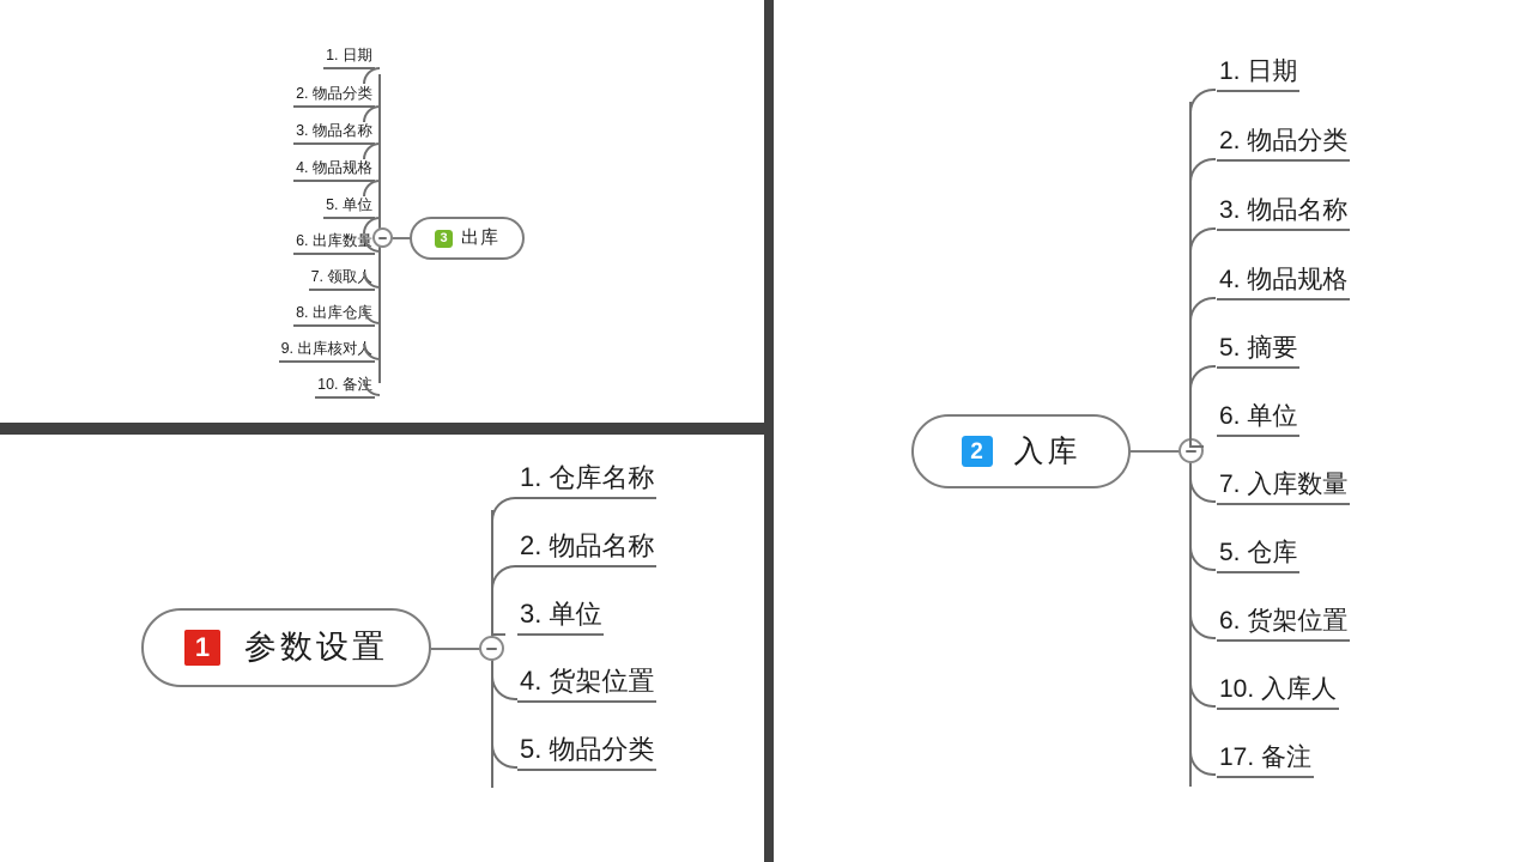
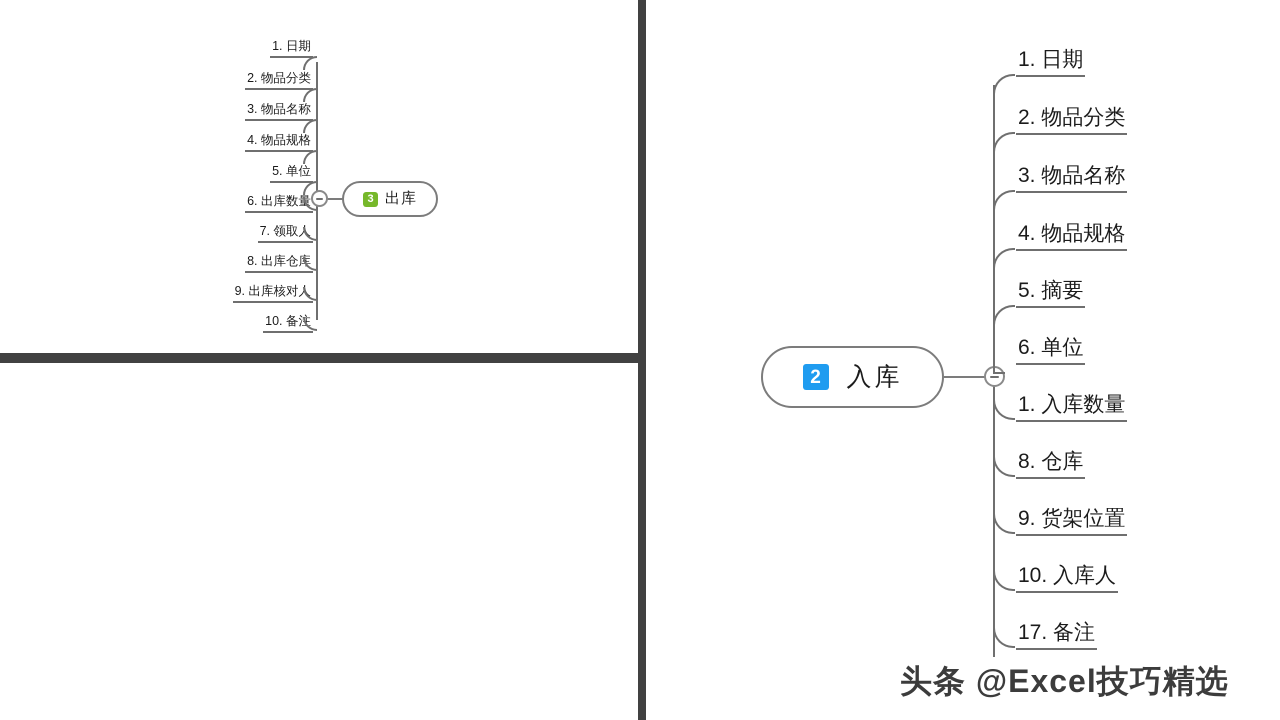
  3
  出库
  1. 日期
  2. 物品分类
  3. 物品名称
  4. 物品规格
  5. 单位
  6. 出库数量
  7. 领取人
  8. 出库仓库
  9. 出库核对人
  10. 备注
- 1
- 参数设置
- 1. 仓库名称
- 2. 物品名称
- 3. 单位
- 4. 货架位置
- 5. 物品分类
  2
  入库
  1. 日期
  2. 物品分类
  3. 物品名称
  4. 物品规格
  5. 摘要
  6. 单位
- 7. 入库数量
+ 1. 入库数量
- 5. 仓库
+ 8. 仓库
- 6. 货架位置
+ 9. 货架位置
  10. 入库人
  17. 备注
+ 头条 @Excel技巧精选
